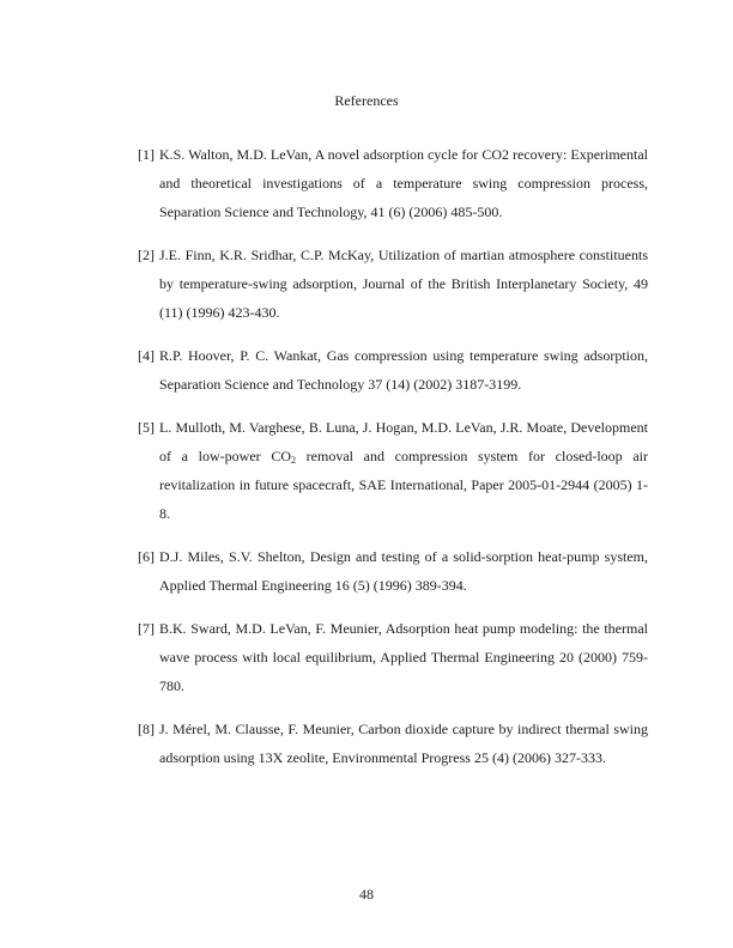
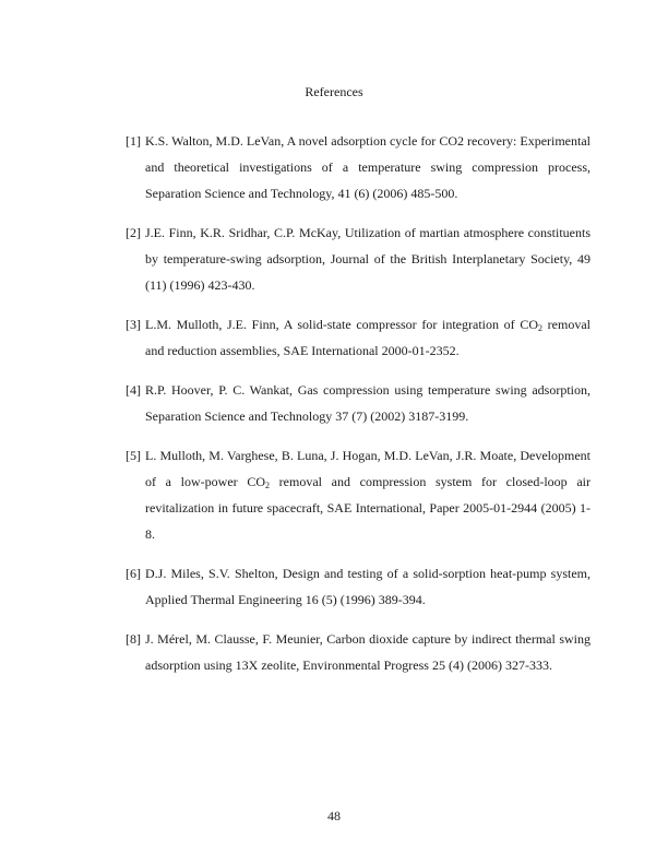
  References
  [1]
  K.S. Walton, M.D. LeVan, A novel adsorption cycle for CO2 recovery: Experimental and theoretical investigations of a temperature swing compression process, Separation Science and Technology, 41 (6) (2006) 485-500.
  [2]
  J.E. Finn, K.R. Sridhar, C.P. McKay, Utilization of martian atmosphere constituents by temperature-swing adsorption, Journal of the British Interplanetary Society, 49 (11) (1996) 423-430.
+ [3]
+ L.M. Mulloth, J.E. Finn, A solid-state compressor for integration of CO2 removal and reduction assemblies, SAE International 2000-01-2352.
  [4]
- R.P. Hoover, P. C. Wankat, Gas compression using temperature swing adsorption, Separation Science and Technology 37 (14) (2002) 3187-3199.
+ R.P. Hoover, P. C. Wankat, Gas compression using temperature swing adsorption, Separation Science and Technology 37 (7) (2002) 3187-3199.
  [5]
  L. Mulloth, M. Varghese, B. Luna, J. Hogan, M.D. LeVan, J.R. Moate, Development of a low-power CO2 removal and compression system for closed-loop air revitalization in future spacecraft, SAE International, Paper 2005-01-2944 (2005) 1-8.
  [6]
  D.J. Miles, S.V. Shelton, Design and testing of a solid-sorption heat-pump system, Applied Thermal Engineering 16 (5) (1996) 389-394.
- [7]
- B.K. Sward, M.D. LeVan, F. Meunier, Adsorption heat pump modeling: the thermal wave process with local equilibrium, Applied Thermal Engineering 20 (2000) 759-780.
  [8]
  J. Mérel, M. Clausse, F. Meunier, Carbon dioxide capture by indirect thermal swing adsorption using 13X zeolite, Environmental Progress 25 (4) (2006) 327-333.
  48
